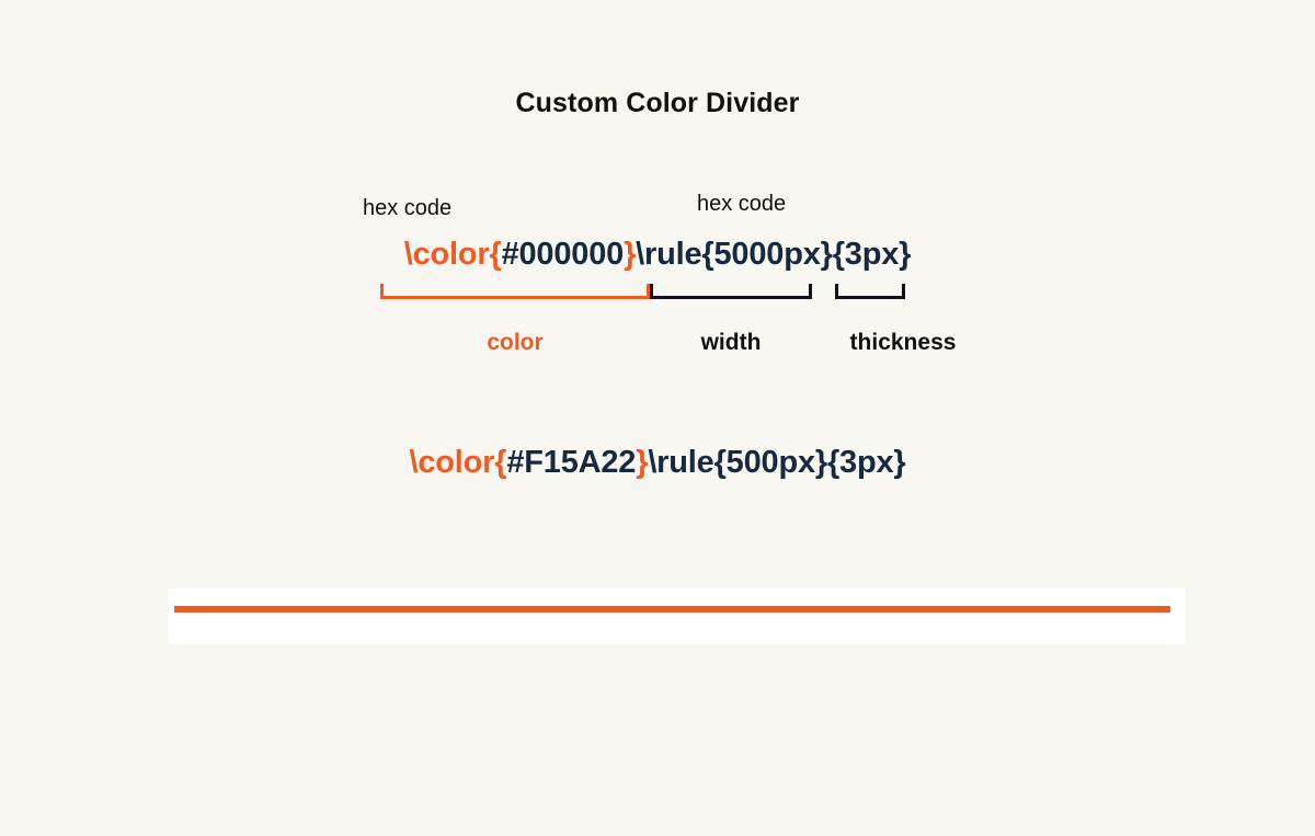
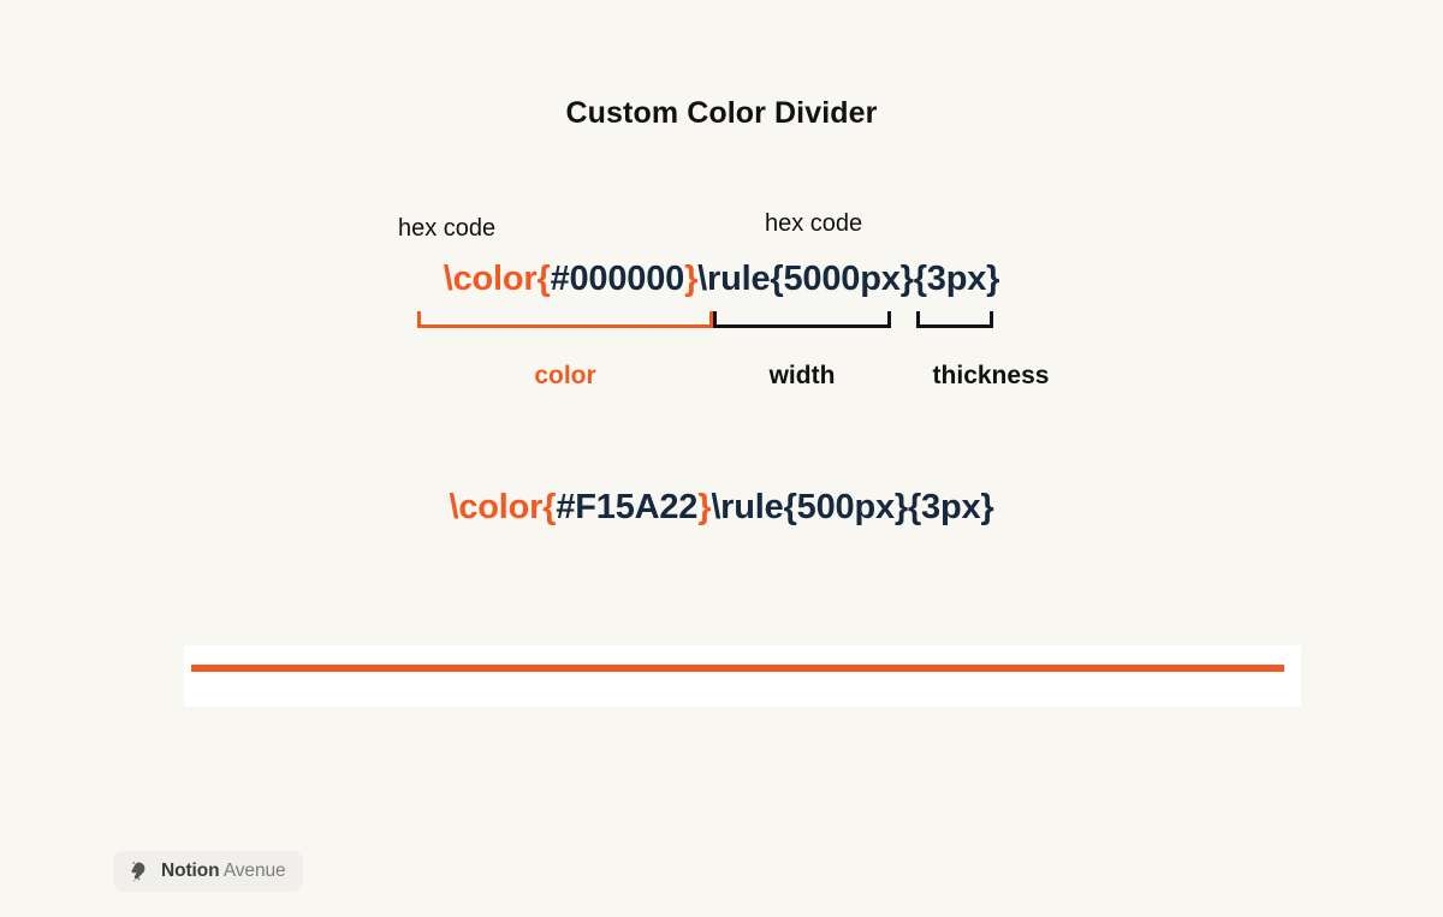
  Custom Color Divider
  hex code
  hex code
  \color{#000000}\rule{5000px}{3px}
  color
  width
  thickness
  \color{#F15A22}\rule{500px}{3px}
+ Notion Avenue
